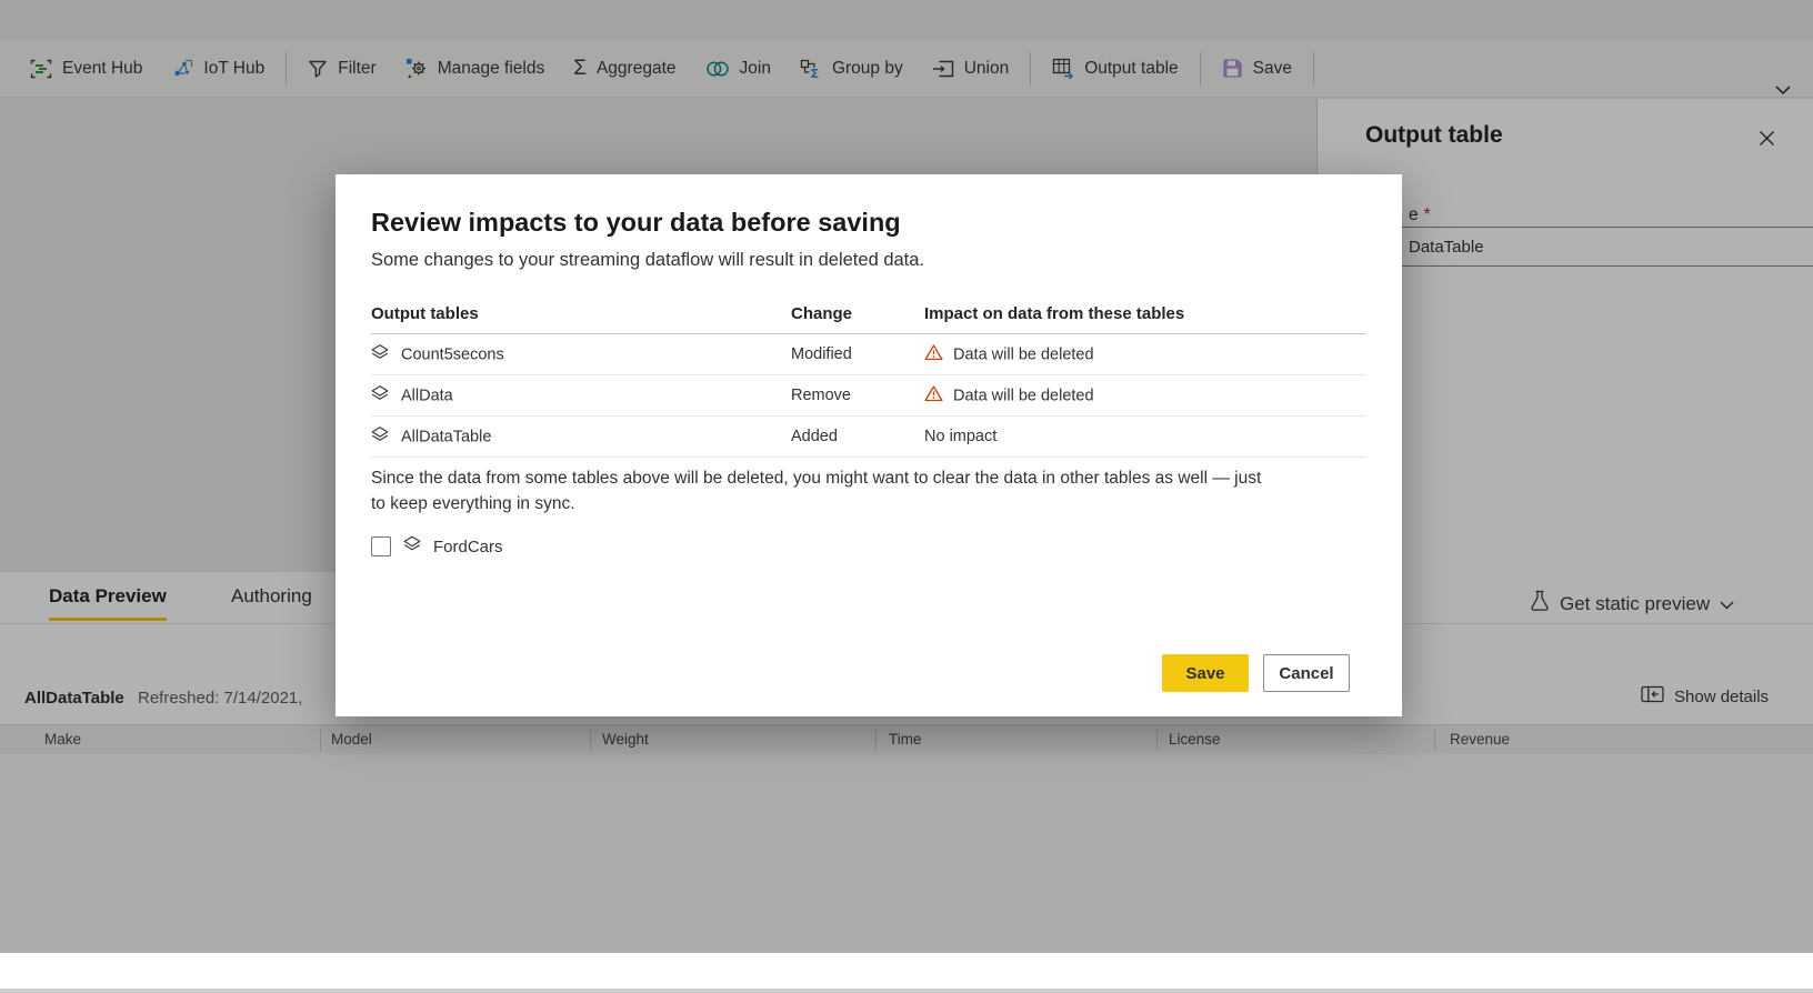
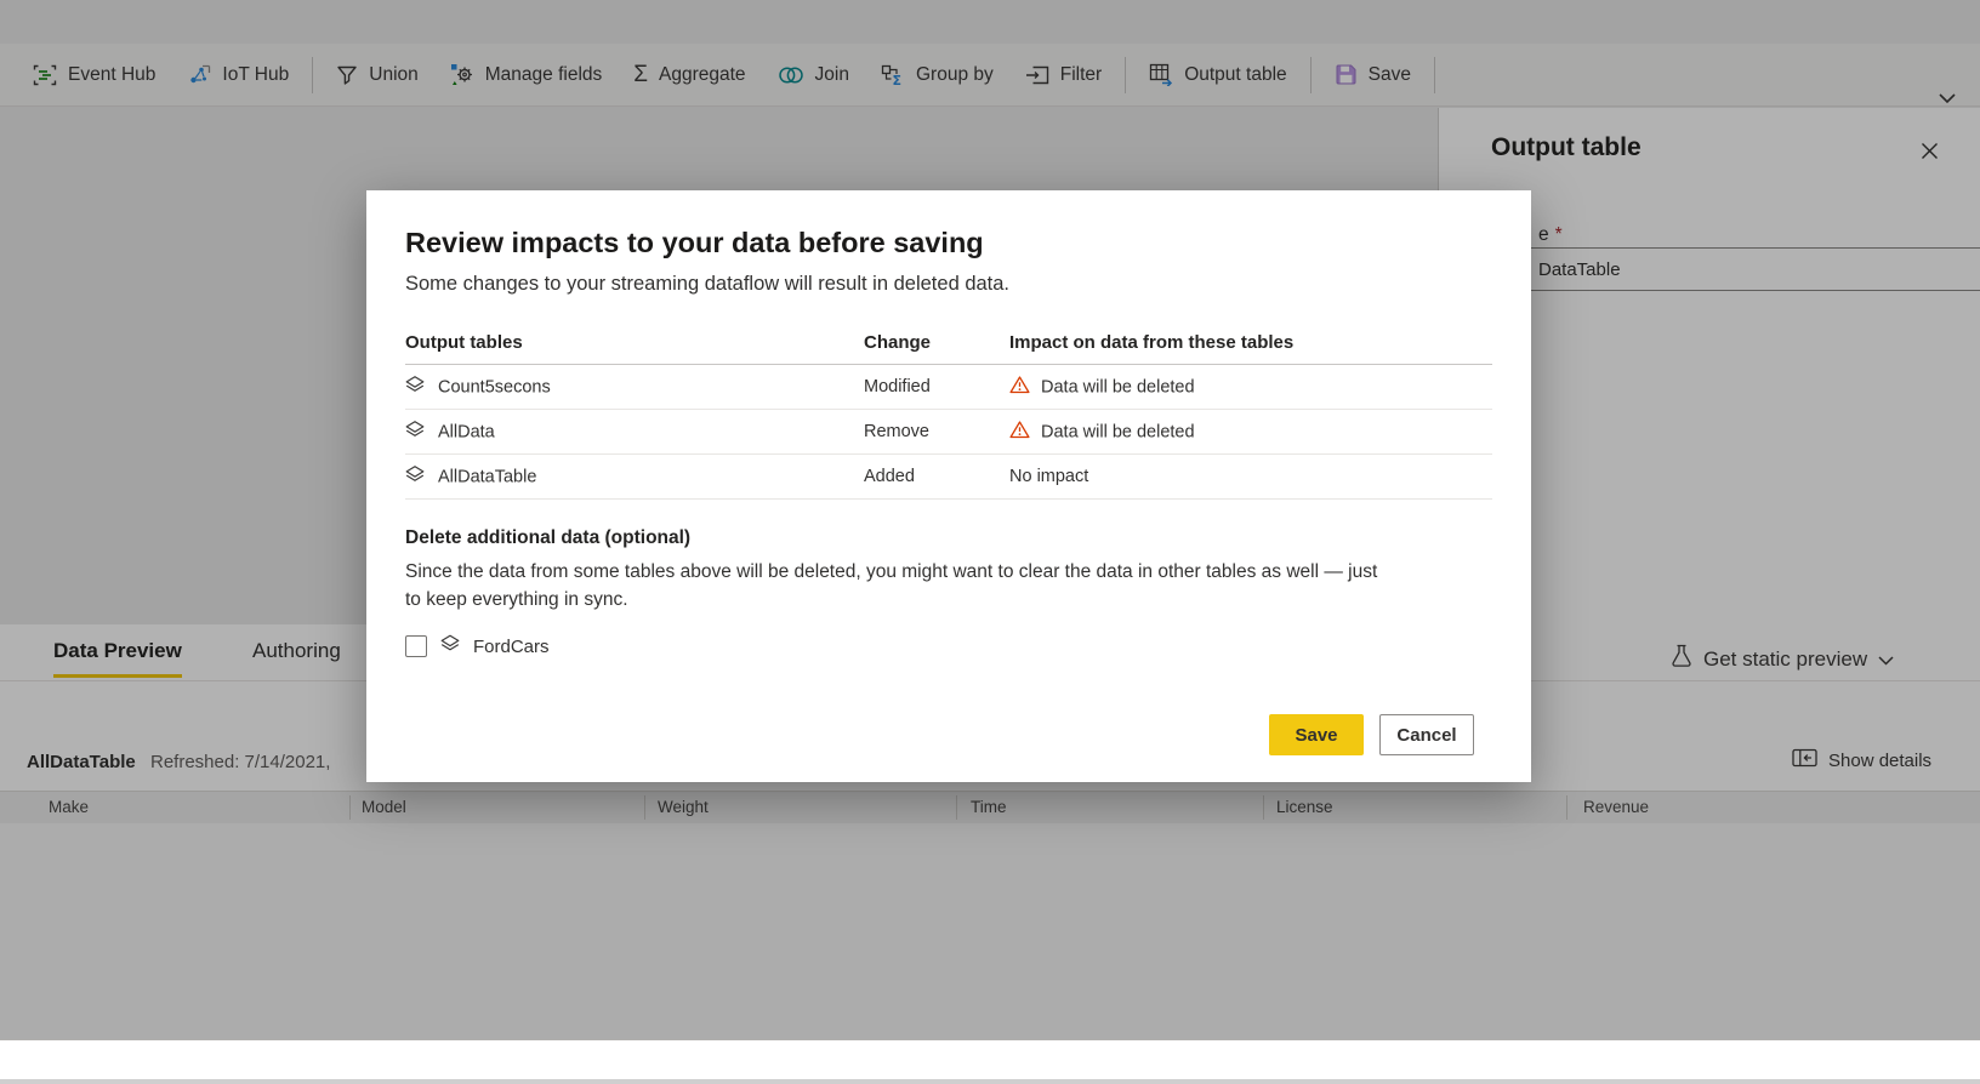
  Event Hub
  IoT Hub
- Filter
+ Union
  Manage fields
  Σ
  Aggregate
  Join
  Σ
  Group by
- Union
+ Filter
  Output table
  Save
  Output table
  e *
  DataTable
  Data Preview
  Authoring
  Get static preview
  AllDataTable
  Refreshed: 7/14/2021,
  Show details
  Make
  Model
  Weight
  Time
  License
  Revenue
  Review impacts to your data before saving
  Some changes to your streaming dataflow will result in deleted data.
  Output tables
  Change
  Impact on data from these tables
  Count5secons
  Modified
  Data will be deleted
  AllData
  Remove
  Data will be deleted
  AllDataTable
  Added
  No impact
+ Delete additional data (optional)
  Since the data from some tables above will be deleted, you might want to clear the data in other tables as well — just to keep everything in sync.
  FordCars
  Save
  Cancel
